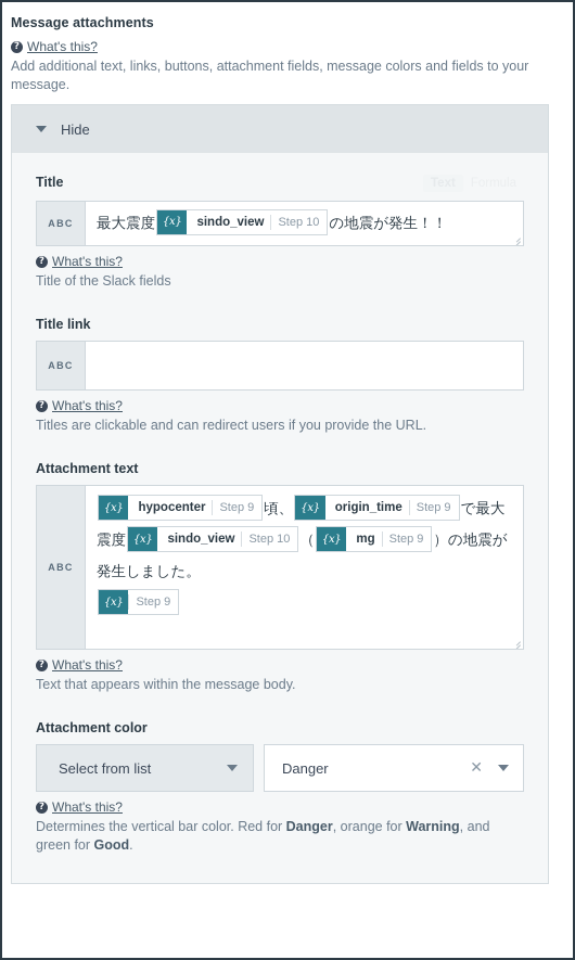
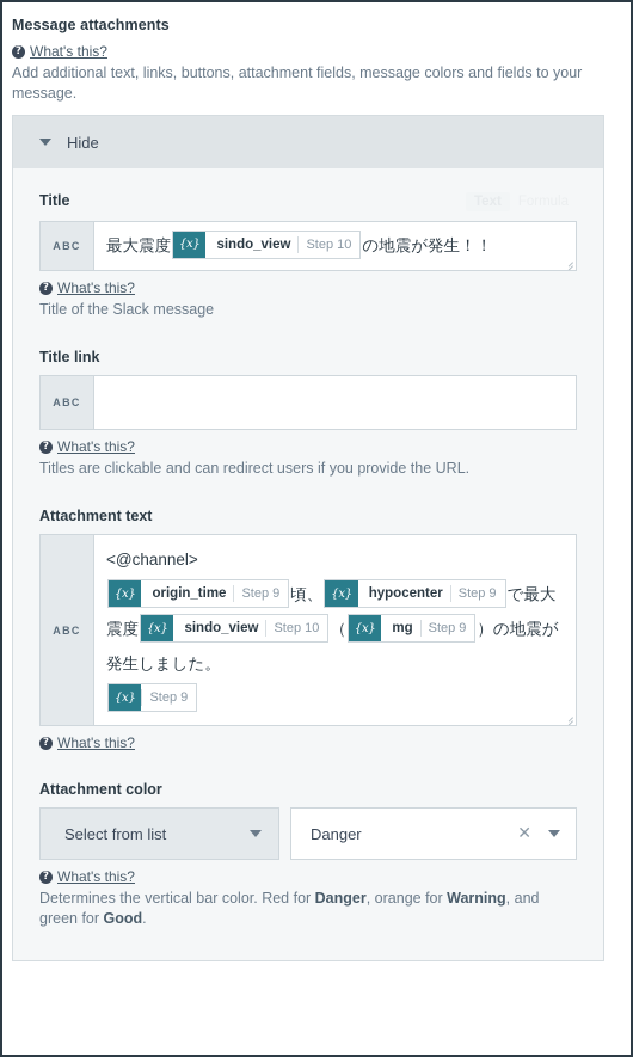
  Message attachments
  ?
  What's this?
  Add additional text, links, buttons, attachment fields, message colors and fields to your message.
  Hide
  Title
  ABC
  最大震度
  {x}
  sindo_view
  Step 10
  の地震が発生！！
  ?
  What's this?
- Title of the Slack fields
+ Title of the Slack message
  Title link
  ABC
  ?
  What's this?
  Titles are clickable and can redirect users if you provide the URL.
  Attachment text
  ABC
+ <@channel>
  {x}
- hypocenter
+ origin_time
  Step 9
  頃、
  {x}
- origin_time
+ hypocenter
  Step 9
  で最大震度
  {x}
  sindo_view
  Step 10
  （
  {x}
  mg
  Step 9
  ）の地震が発生しました。
  {x}
  Step 9
  ?
  What's this?
- Text that appears within the message body.
  Attachment color
  Select from list
  Danger
  ✕
  ?
  What's this?
  Determines the vertical bar color. Red for Danger, orange for Warning, and green for Good.
